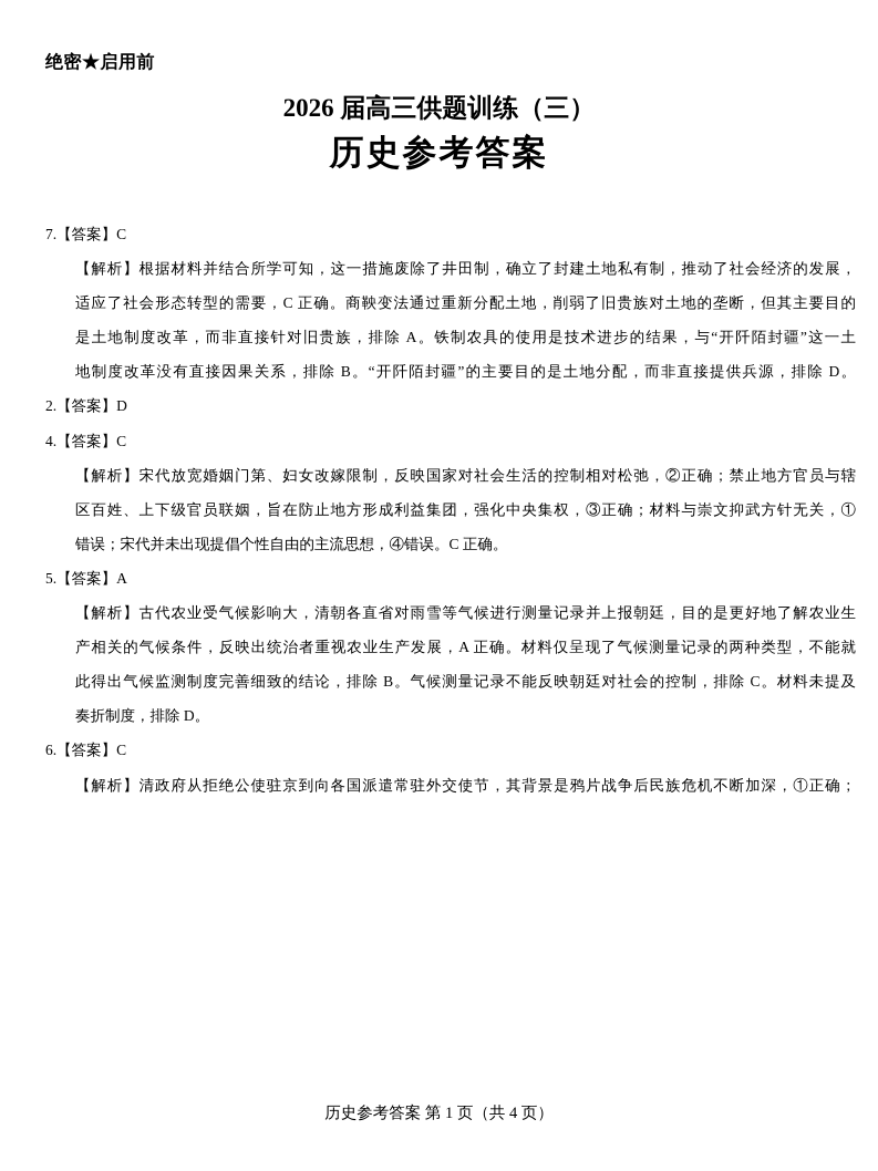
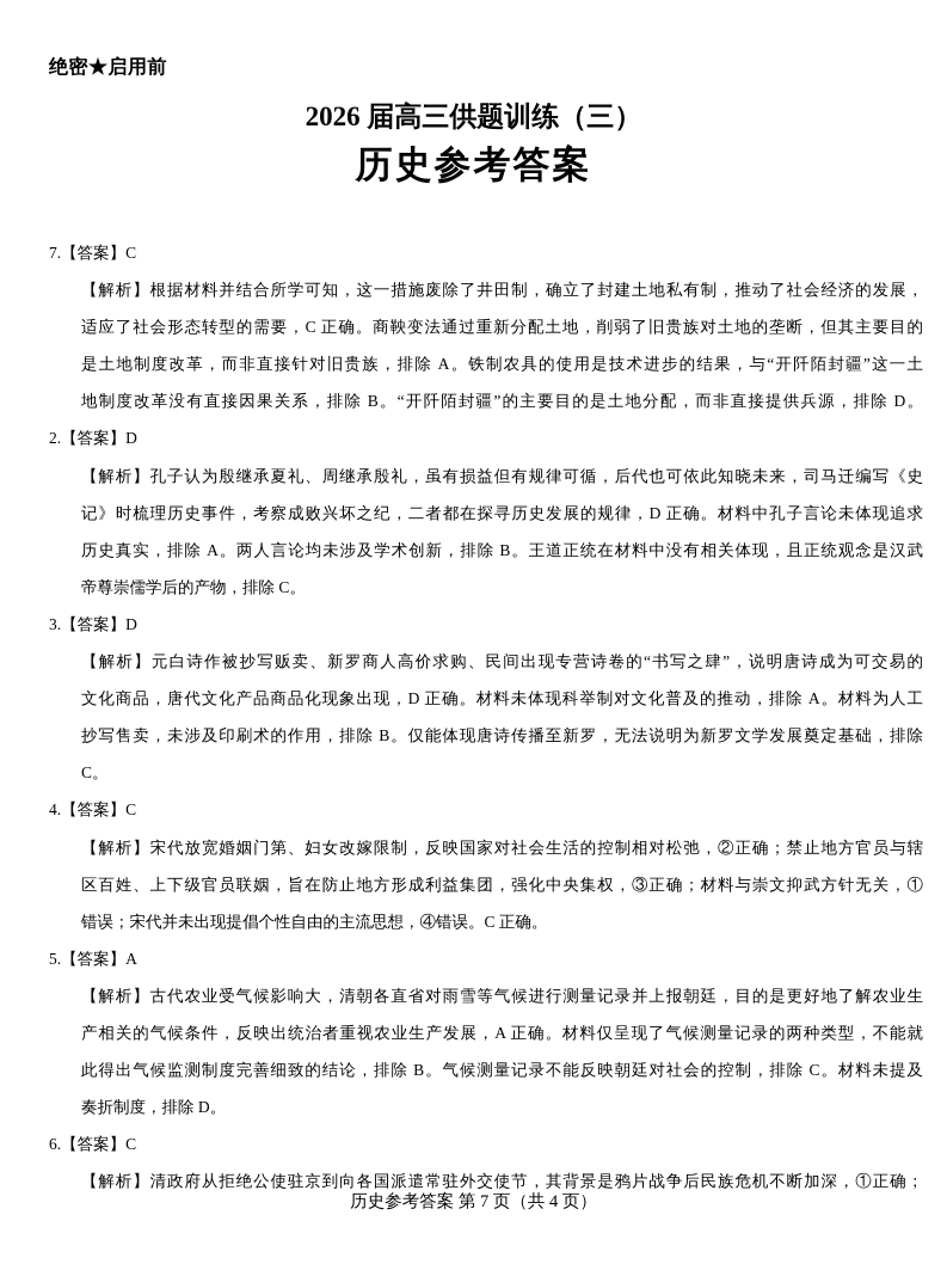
  绝密★启用前
  2026 届高三供题训练（三）
  历史参考答案
  7.【答案】C
  【解析】根据材料并结合所学可知，这一措施废除了井田制，确立了封建土地私有制，推动了社会经济的发展，
  适应了社会形态转型的需要，C 正确。商鞅变法通过重新分配土地，削弱了旧贵族对土地的垄断，但其主要目的
  是土地制度改革，而非直接针对旧贵族，排除 A。铁制农具的使用是技术进步的结果，与“开阡陌封疆”这一土
  地制度改革没有直接因果关系，排除 B。“开阡陌封疆”的主要目的是土地分配，而非直接提供兵源，排除 D。
  2.【答案】D
+ 【解析】孔子认为殷继承夏礼、周继承殷礼，虽有损益但有规律可循，后代也可依此知晓未来，司马迁编写《史
+ 记》时梳理历史事件，考察成败兴坏之纪，二者都在探寻历史发展的规律，D 正确。材料中孔子言论未体现追求
+ 历史真实，排除 A。两人言论均未涉及学术创新，排除 B。王道正统在材料中没有相关体现，且正统观念是汉武
+ 帝尊崇儒学后的产物，排除 C。
+ 3.【答案】D
+ 【解析】元白诗作被抄写贩卖、新罗商人高价求购、民间出现专营诗卷的“书写之肆”，说明唐诗成为可交易的
+ 文化商品，唐代文化产品商品化现象出现，D 正确。材料未体现科举制对文化普及的推动，排除 A。材料为人工
+ 抄写售卖，未涉及印刷术的作用，排除 B。仅能体现唐诗传播至新罗，无法说明为新罗文学发展奠定基础，排除
+ C。
  4.【答案】C
  【解析】宋代放宽婚姻门第、妇女改嫁限制，反映国家对社会生活的控制相对松弛，②正确；禁止地方官员与辖
  区百姓、上下级官员联姻，旨在防止地方形成利益集团，强化中央集权，③正确；材料与崇文抑武方针无关，①
  错误；宋代并未出现提倡个性自由的主流思想，④错误。C 正确。
  5.【答案】A
  【解析】古代农业受气候影响大，清朝各直省对雨雪等气候进行测量记录并上报朝廷，目的是更好地了解农业生
  产相关的气候条件，反映出统治者重视农业生产发展，A 正确。材料仅呈现了气候测量记录的两种类型，不能就
  此得出气候监测制度完善细致的结论，排除 B。气候测量记录不能反映朝廷对社会的控制，排除 C。材料未提及
  奏折制度，排除 D。
  6.【答案】C
  【解析】清政府从拒绝公使驻京到向各国派遣常驻外交使节，其背景是鸦片战争后民族危机不断加深，①正确；
- 历史参考答案 第 1 页（共 4 页）
+ 历史参考答案 第 7 页（共 4 页）
